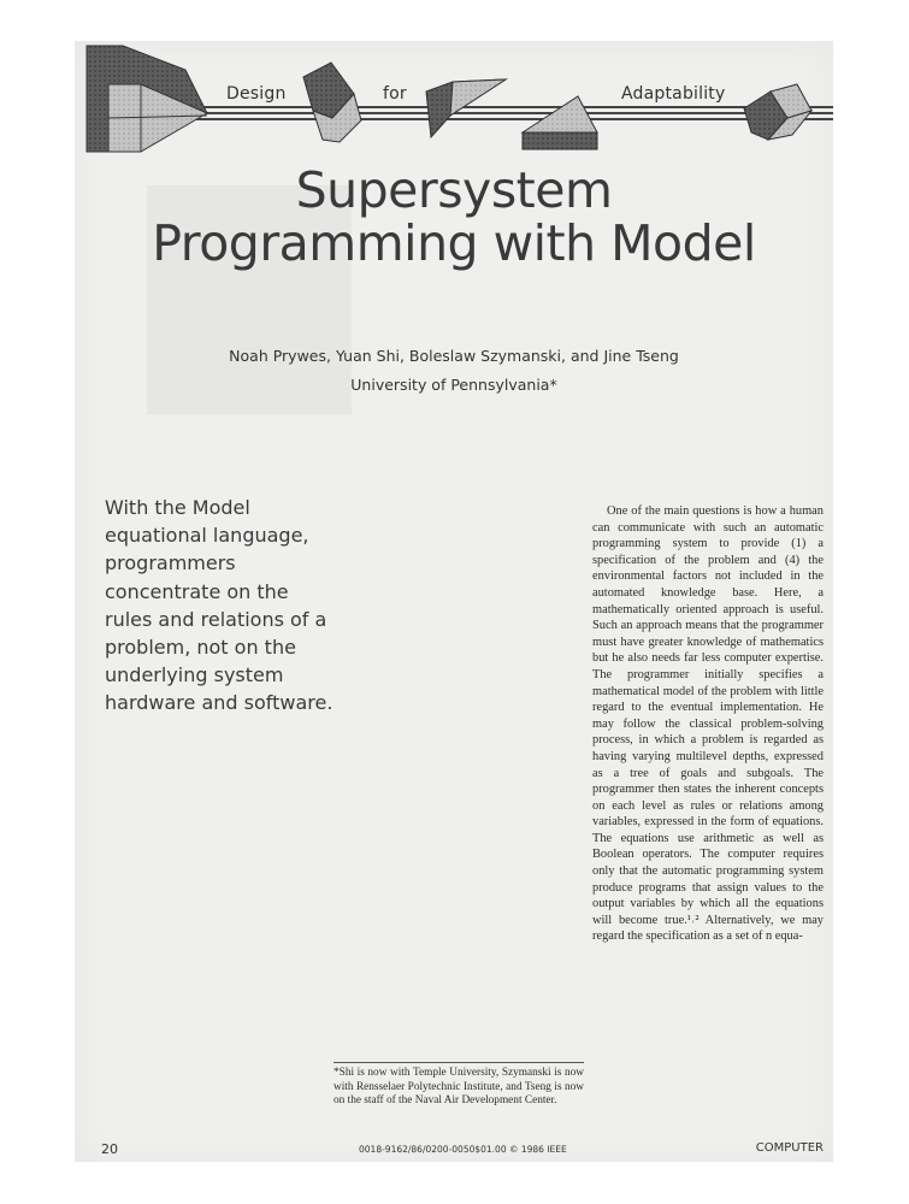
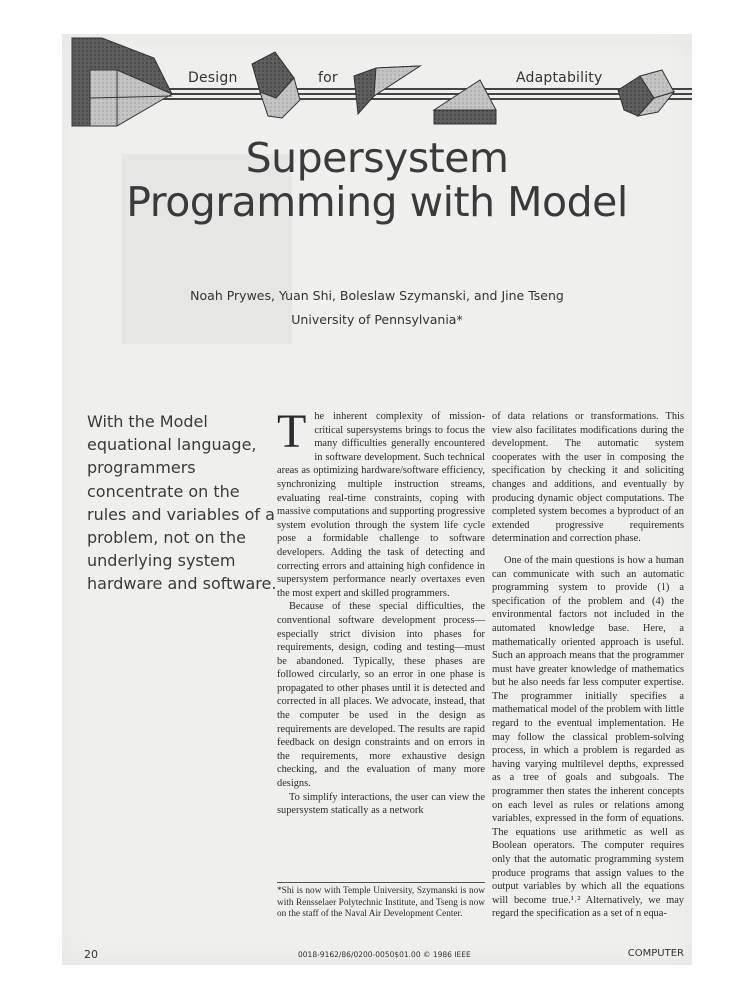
  Design
  for
  Adaptability
  Supersystem
  Programming with Model
  Noah Prywes, Yuan Shi, Boleslaw Szymanski, and Jine Tseng
  University of Pennsylvania*
- With the Model equational language, programmers concentrate on the rules and relations of a problem, not on the underlying system hardware and software.
+ With the Model equational language, programmers concentrate on the rules and variables of a problem, not on the underlying system hardware and software.
+ T
+ he inherent complexity of mission-critical supersystems brings to focus the many difficulties generally encountered in software development. Such technical areas as optimizing hardware/software efficiency, synchronizing multiple instruction streams, evaluating real-time constraints, coping with massive computations and supporting progressive system evolution through the system life cycle pose a formidable challenge to software developers. Adding the task of detecting and correcting errors and attaining high confidence in supersystem performance nearly overtaxes even the most expert and skilled programmers.
+ Because of these special difficulties, the conventional software development process—especially strict division into phases for requirements, design, coding and testing—must be abandoned. Typically, these phases are followed circularly, so an error in one phase is propagated to other phases until it is detected and corrected in all places. We advocate, instead, that the computer be used in the design as requirements are developed. The results are rapid feedback on design constraints and on errors in the requirements, more exhaustive design checking, and the evaluation of many more designs.
+ To simplify interactions, the user can view the supersystem statically as a network
  *Shi is now with Temple University, Szymanski is now with Rensselaer Polytechnic Institute, and Tseng is now on the staff of the Naval Air Development Center.
+ of data relations or transformations. This view also facilitates modifications during the development. The automatic system cooperates with the user in composing the specification by checking it and soliciting changes and additions, and eventually by producing dynamic object computations. The completed system becomes a byproduct of an extended progressive requirements determination and correction phase.
  One of the main questions is how a human can communicate with such an automatic programming system to provide (1) a specification of the problem and (4) the environmental factors not included in the automated knowledge base. Here, a mathematically oriented approach is useful. Such an approach means that the programmer must have greater knowledge of mathematics but he also needs far less computer expertise. The programmer initially specifies a mathematical model of the problem with little regard to the eventual implementation. He may follow the classical problem-solving process, in which a problem is regarded as having varying multilevel depths, expressed as a tree of goals and subgoals. The programmer then states the inherent concepts on each level as rules or relations among variables, expressed in the form of equations. The equations use arithmetic as well as Boolean operators. The computer requires only that the automatic programming system produce programs that assign values to the output variables by which all the equations will become true.¹˒² Alternatively, we may regard the specification as a set of n equa-
  20
  0018-9162/86/0200-0050$01.00 © 1986 IEEE
  COMPUTER
